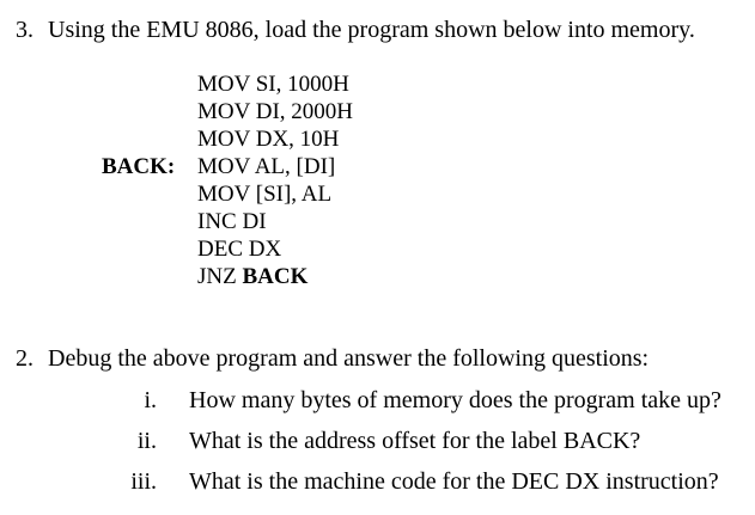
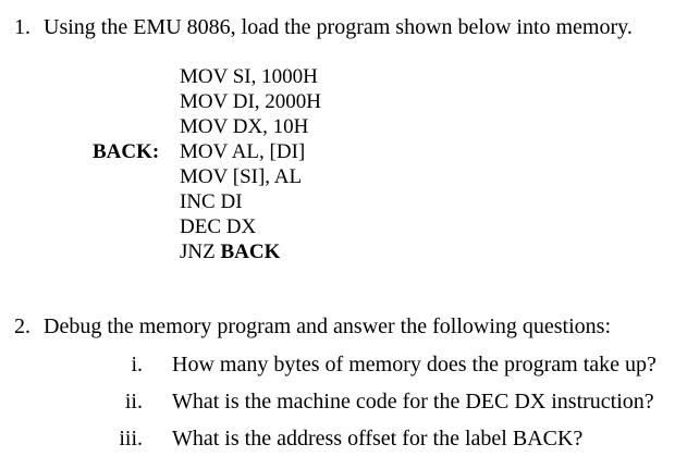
- 3.
+ 1.
  Using the EMU 8086, load the program shown below into memory.
  MOV SI, 1000H
  MOV DI, 2000H
  MOV DX, 10H
  BACK:
  MOV AL, [DI]
  MOV [SI], AL
  INC DI
  DEC DX
  JNZ
  BACK
  2.
- Debug the above program and answer the following questions:
+ Debug the memory program and answer the following questions:
  i.
  How many bytes of memory does the program take up?
  ii.
- What is the address offset for the label BACK?
+ What is the machine code for the DEC DX instruction?
  iii.
- What is the machine code for the DEC DX instruction?
+ What is the address offset for the label BACK?
